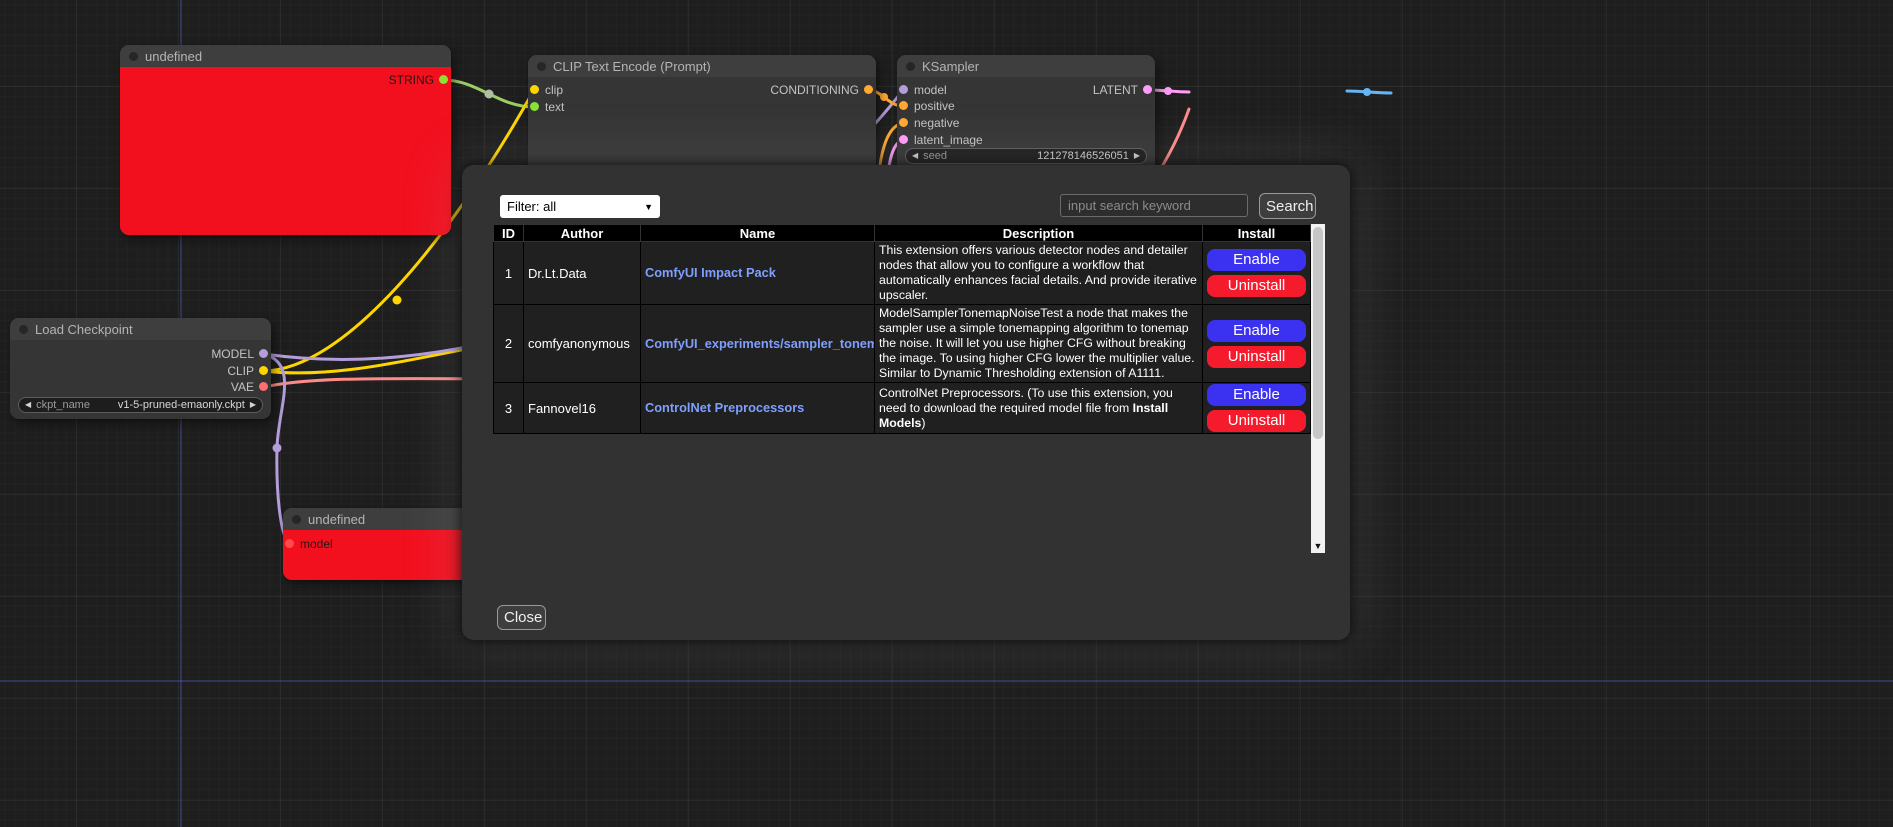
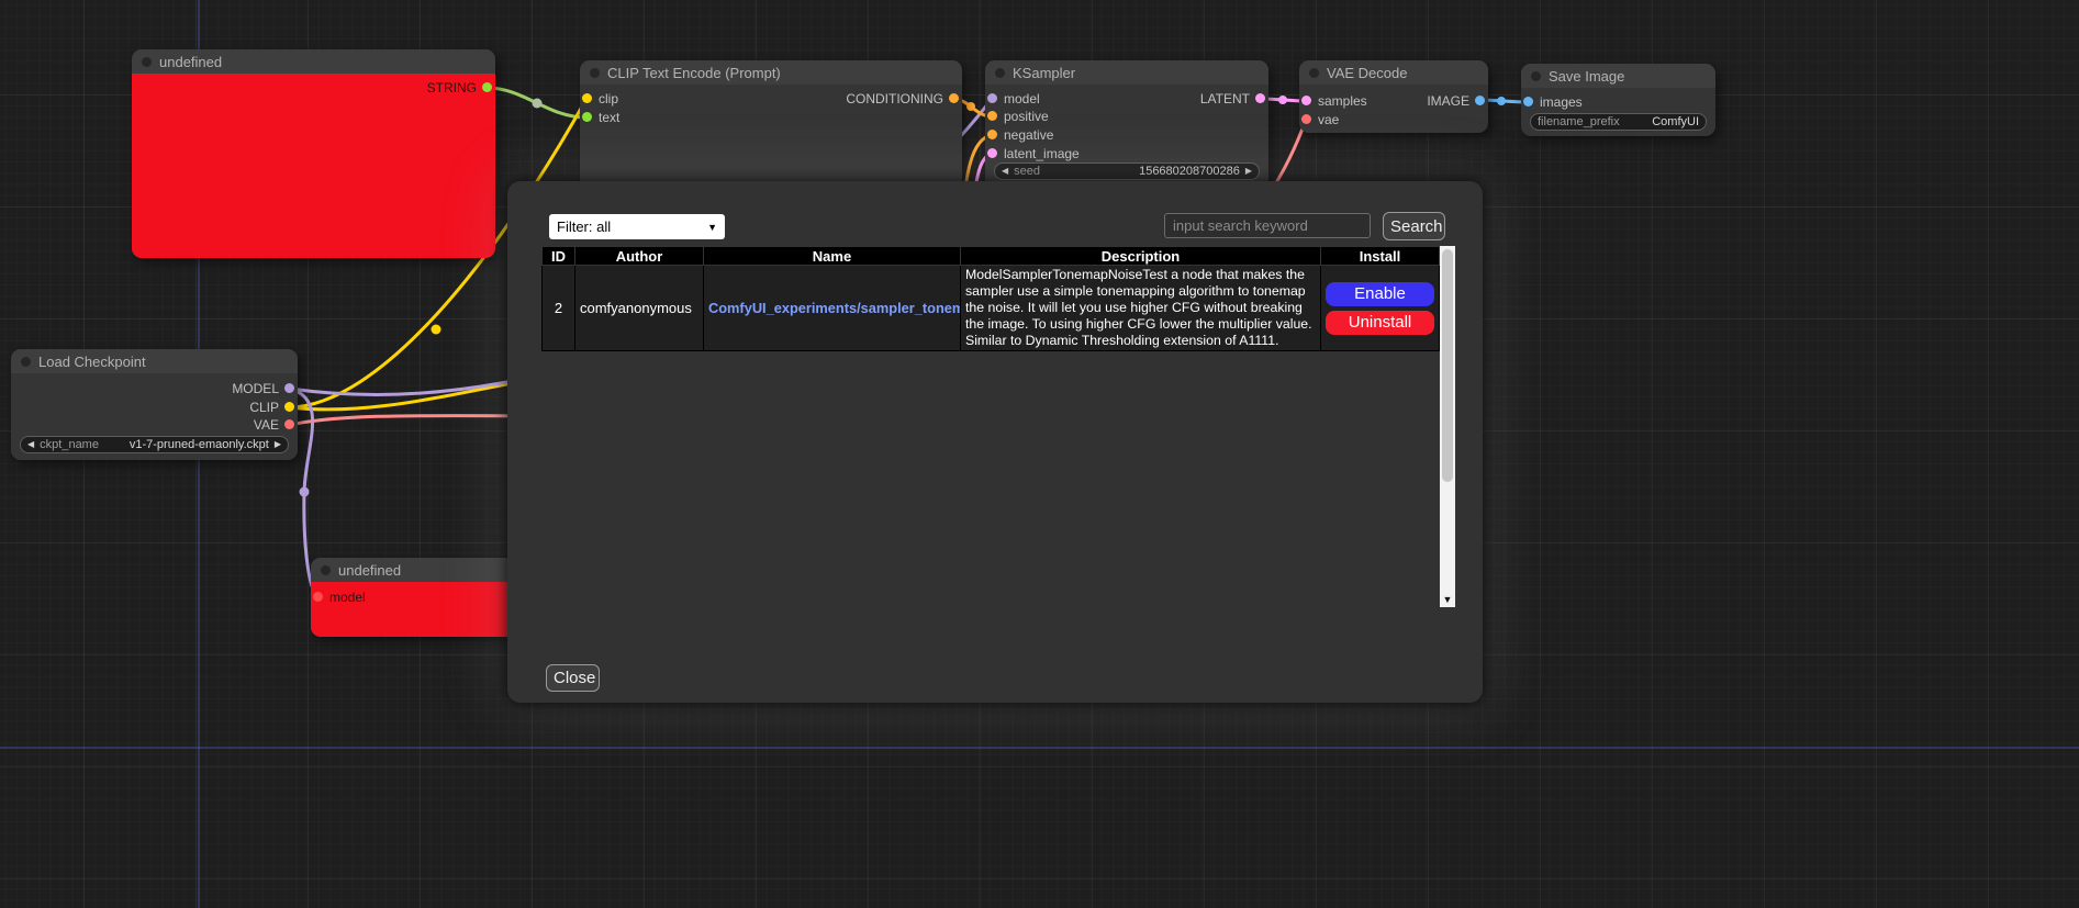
  undefined
  STRING
  CLIP Text Encode (Prompt)
  clip
  CONDITIONING
  text
  KSampler
  model
  LATENT
  positive
  negative
  latent_image
  ◀
  seed
- 121278146526051
+ 156680208700286
  ▶
+ VAE Decode
+ samples
+ IMAGE
+ vae
+ Save Image
+ images
+ filename_prefix
+ ComfyUI
  Load Checkpoint
  MODEL
  CLIP
  VAE
  ◀
  ckpt_name
- v1-5-pruned-emaonly.ckpt
+ v1-7-pruned-emaonly.ckpt
  ▶
  undefined
  model
  Filter: all
  ▼
  input search keyword
  Search
  ID	Author	Name	Description	Install
- 1	Dr.Lt.Data	ComfyUI Impact Pack	This extension offers various detector nodes and detailer nodes that allow you to configure a workflow that automatically enhances facial details. And provide iterative upscaler.	Enable Uninstall
  2	comfyanonymous	ComfyUI_experiments/sampler_tonem	ModelSamplerTonemapNoiseTest a node that makes the sampler use a simple tonemapping algorithm to tonemap the noise. It will let you use higher CFG without breaking the image. To using higher CFG lower the multiplier value. Similar to Dynamic Thresholding extension of A1111.	Enable Uninstall
- 3	Fannovel16	ControlNet Preprocessors	ControlNet Preprocessors. (To use this extension, you need to download the required model file from Install Models)	Enable Uninstall
  ▼
  Close
